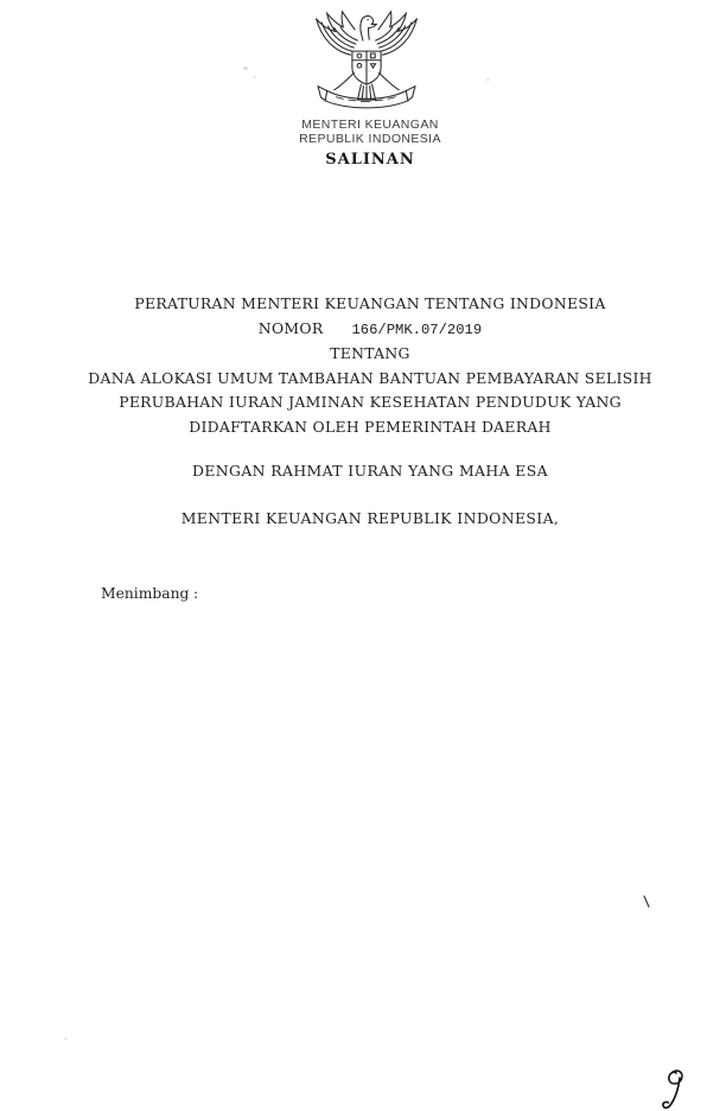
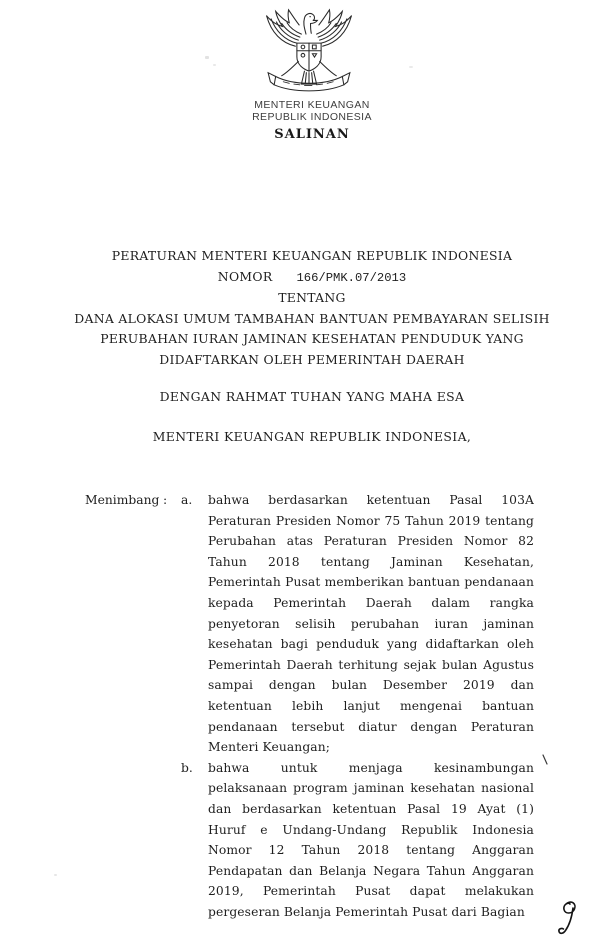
  MENTERI KEUANGAN
  REPUBLIK INDONESIA
  SALINAN
- PERATURAN MENTERI KEUANGAN TENTANG INDONESIA
+ PERATURAN MENTERI KEUANGAN REPUBLIK INDONESIA
- NOMOR 166/PMK.07/2019
+ NOMOR 166/PMK.07/2013
  TENTANG
  DANA ALOKASI UMUM TAMBAHAN BANTUAN PEMBAYARAN SELISIH
  PERUBAHAN IURAN JAMINAN KESEHATAN PENDUDUK YANG
  DIDAFTARKAN OLEH PEMERINTAH DAERAH
- DENGAN RAHMAT IURAN YANG MAHA ESA
+ DENGAN RAHMAT TUHAN YANG MAHA ESA
  MENTERI KEUANGAN REPUBLIK INDONESIA,
  Menimbang
  :
+ a.
+ bahwa berdasarkan ketentuan Pasal 103A Peraturan Presiden Nomor 75 Tahun 2019 tentang Perubahan atas Peraturan Presiden Nomor 82 Tahun 2018 tentang Jaminan Kesehatan, Pemerintah Pusat memberikan bantuan pendanaan kepada Pemerintah Daerah dalam rangka penyetoran selisih perubahan iuran jaminan kesehatan bagi penduduk yang didaftarkan oleh Pemerintah Daerah terhitung sejak bulan Agustus sampai dengan bulan Desember 2019 dan ketentuan lebih lanjut mengenai bantuan pendanaan tersebut diatur dengan Peraturan Menteri Keuangan;
+ b.
+ bahwa untuk menjaga kesinambungan pelaksanaan program jaminan kesehatan nasional dan berdasarkan ketentuan Pasal 19 Ayat (1) Huruf e Undang-Undang Republik Indonesia Nomor 12 Tahun 2018 tentang Anggaran Pendapatan dan Belanja Negara Tahun Anggaran 2019, Pemerintah Pusat dapat melakukan pergeseran Belanja Pemerintah Pusat dari Bagian
